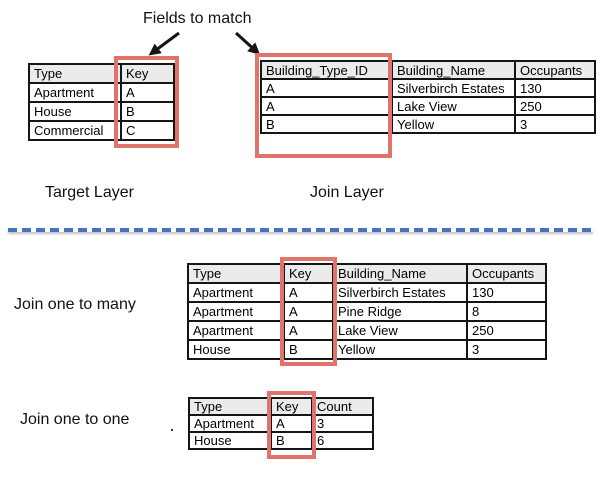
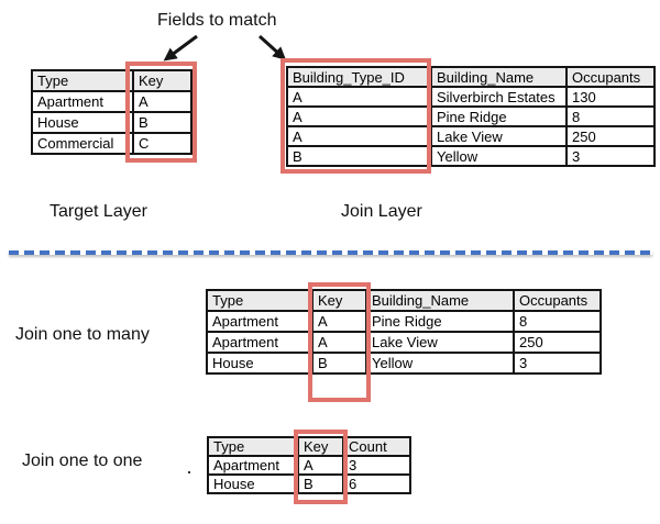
  Fields to match
  Type	Key
  Apartment	A
  House	B
  Commercial	C
  Target Layer
  Building_Type_ID	Building_Name	Occupants
  A	Silverbirch Estates	130
+ A	Pine Ridge	8
  A	Lake View	250
  B	Yellow	3
  Join Layer
  Join one to many
  Type	Key	Building_Name	Occupants
- Apartment	A	Silverbirch Estates	130
  Apartment	A	Pine Ridge	8
  Apartment	A	Lake View	250
  House	B	Yellow	3
  Join one to one
  Type	Key	Count
  Apartment	A	3
  House	B	6
